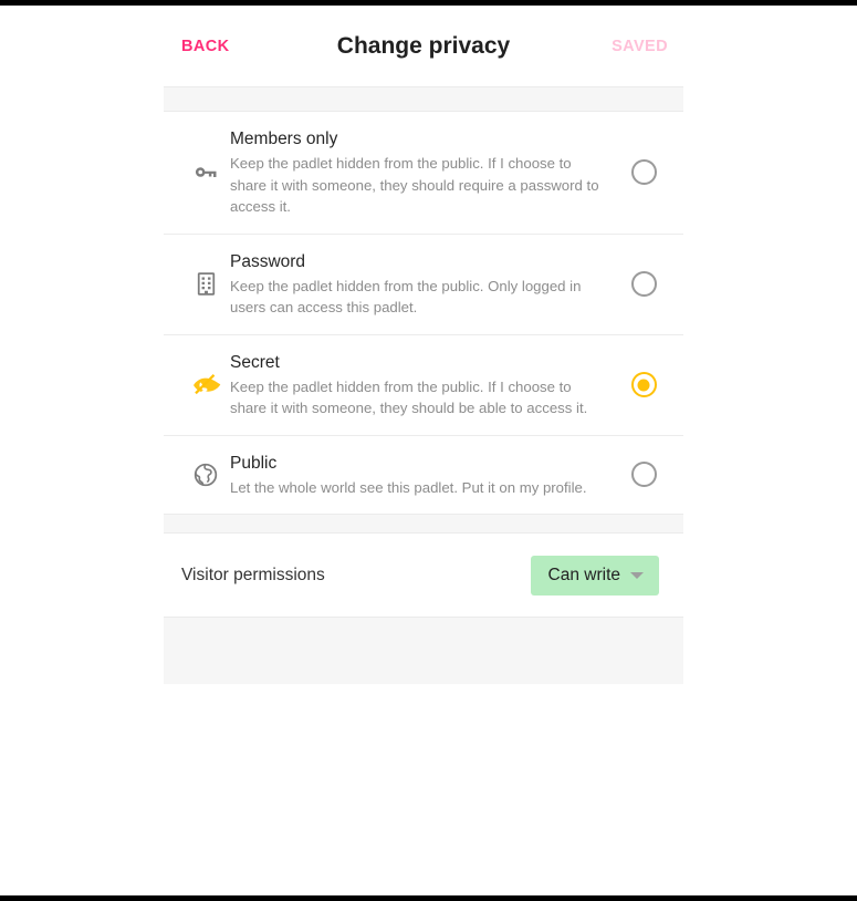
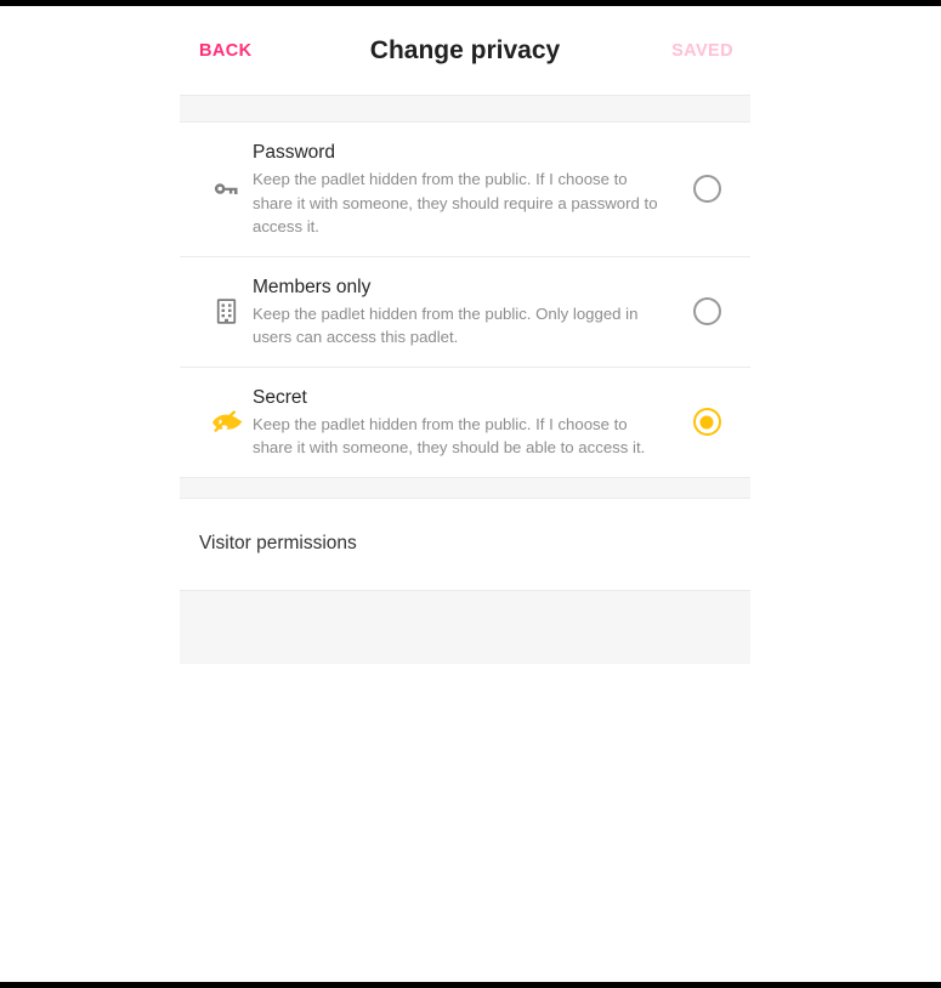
  BACK
  Change privacy
  SAVED
- Members only
+ Password
  Keep the padlet hidden from the public. If I choose to share it with someone, they should require a password to access it.
- Password
+ Members only
  Keep the padlet hidden from the public. Only logged in users can access this padlet.
  Secret
  Keep the padlet hidden from the public. If I choose to share it with someone, they should be able to access it.
- Public
- Let the whole world see this padlet. Put it on my profile.
  Visitor permissions
- Can write
